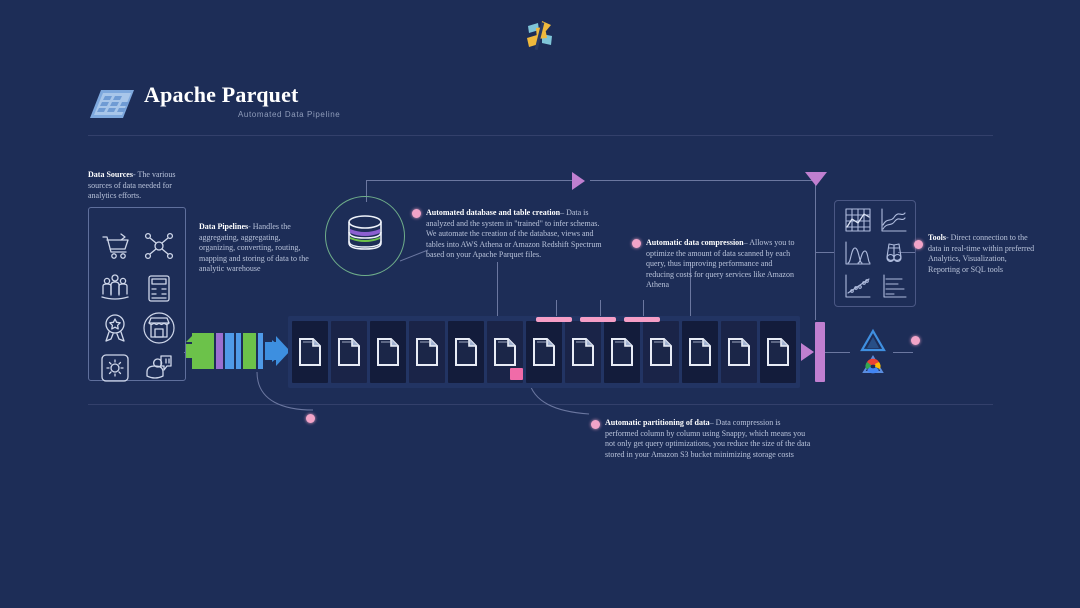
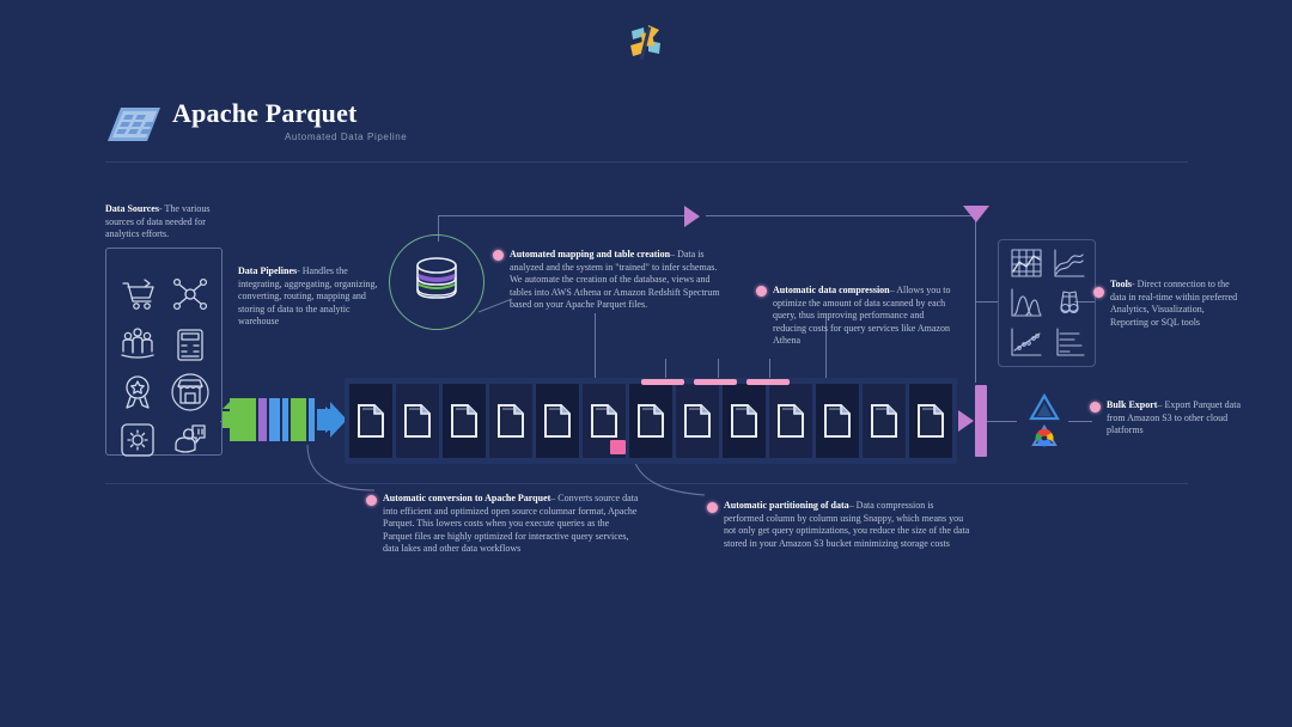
  Apache Parquet
  Automated Data Pipeline
  Data Sources- The various sources of data needed for analytics efforts.
- Data Pipelines- Handles the aggregating, aggregating, organizing, converting, routing, mapping and storing of data to the analytic warehouse
+ Data Pipelines- Handles the integrating, aggregating, organizing, converting, routing, mapping and storing of data to the analytic warehouse
- Automated database and table creation– Data is analyzed and the system in "trained" to infer schemas. We automate the creation of the database, views and tables into AWS Athena or Amazon Redshift Spectrum based on your Apache Parquet files.
+ Automated mapping and table creation– Data is analyzed and the system in "trained" to infer schemas. We automate the creation of the database, views and tables into AWS Athena or Amazon Redshift Spectrum based on your Apache Parquet files.
  Automatic data compression– Allows you to optimize the amount of data scanned by each query, thus improving performance and reducing costs for query services like Amazon Athena
  Tools- Direct connection to the data in real-time within preferred Analytics, Visualization, Reporting or SQL tools
+ Bulk Export– Export Parquet data from Amazon S3 to other cloud platforms
+ Automatic conversion to Apache Parquet– Converts source data into efficient and optimized open source columnar format, Apache Parquet. This lowers costs when you execute queries as the Parquet files are highly optimized for interactive query services, data lakes and other data workflows
  Automatic partitioning of data– Data compression is performed column by column using Snappy, which means you not only get query optimizations, you reduce the size of the data stored in your Amazon S3 bucket minimizing storage costs
